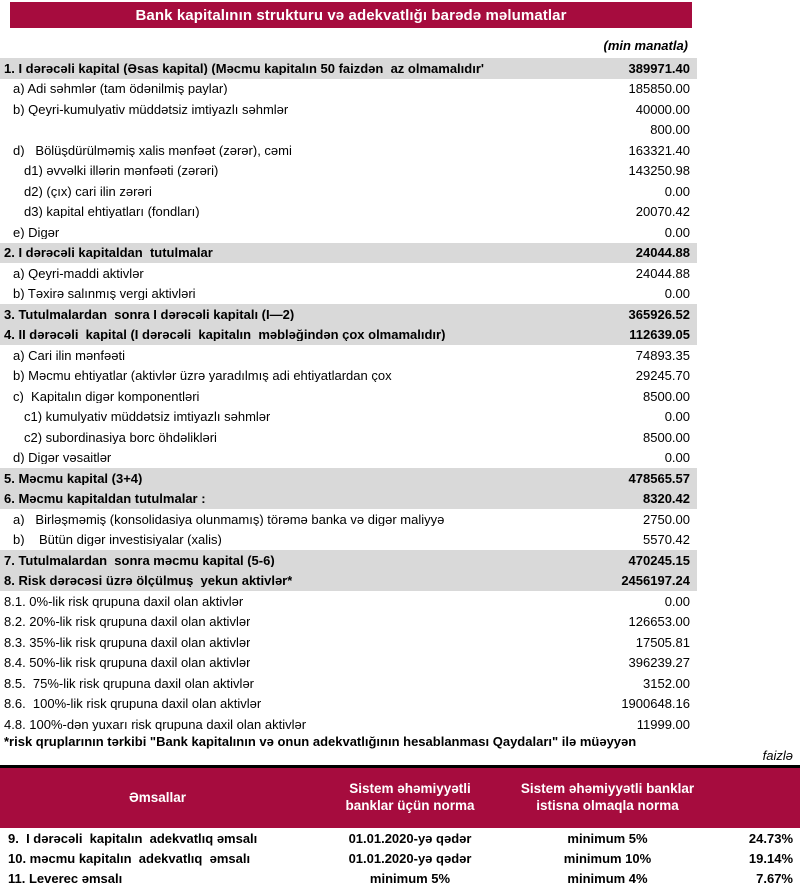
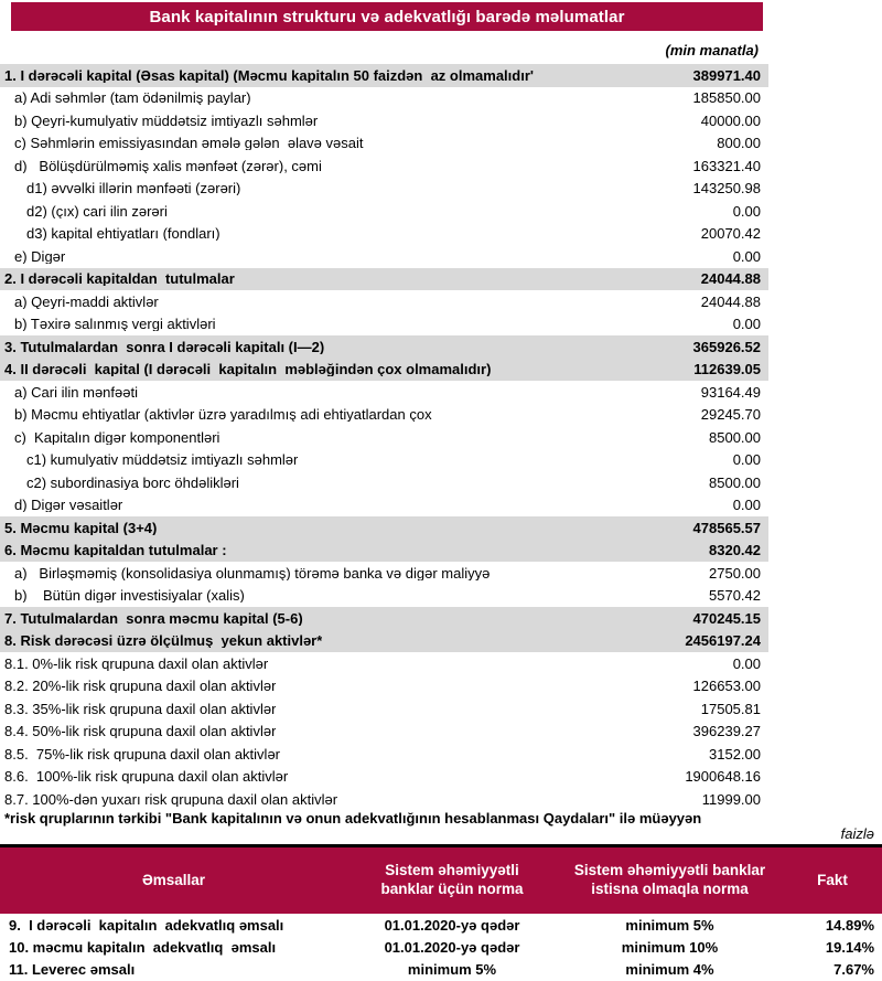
  Bank kapitalının strukturu və adekvatlığı barədə məlumatlar
  (min manatla)
  1. I dərəcəli kapital (Əsas kapital) (Məcmu kapitalın 50 faizdən az olmamalıdır'
  389971.40
  a) Adi səhmlər (tam ödənilmiş paylar)
  185850.00
  b) Qeyri-kumulyativ müddətsiz imtiyazlı səhmlər
  40000.00
+ c) Səhmlərin emissiyasından əmələ gələn əlavə vəsait
  800.00
  d) Bölüşdürülməmiş xalis mənfəət (zərər), cəmi
  163321.40
  d1) əvvəlki illərin mənfəəti (zərəri)
  143250.98
  d2) (çıx) cari ilin zərəri
  0.00
  d3) kapital ehtiyatları (fondları)
  20070.42
  e) Digər
  0.00
  2. I dərəcəli kapitaldan tutulmalar
  24044.88
  a) Qeyri-maddi aktivlər
  24044.88
  b) Təxirə salınmış vergi aktivləri
  0.00
  3. Tutulmalardan sonra I dərəcəli kapitalı (I—2)
  365926.52
  4. II dərəcəli kapital (I dərəcəli kapitalın məbləğindən çox olmamalıdır)
  112639.05
  a) Cari ilin mənfəəti
- 74893.35
+ 93164.49
  b) Məcmu ehtiyatlar (aktivlər üzrə yaradılmış adi ehtiyatlardan çox
  29245.70
  c) Kapitalın digər komponentləri
  8500.00
  c1) kumulyativ müddətsiz imtiyazlı səhmlər
  0.00
  c2) subordinasiya borc öhdəlikləri
  8500.00
  d) Digər vəsaitlər
  0.00
  5. Məcmu kapital (3+4)
  478565.57
  6. Məcmu kapitaldan tutulmalar :
  8320.42
  a) Birləşməmiş (konsolidasiya olunmamış) törəmə banka və digər maliyyə
  2750.00
  b) Bütün digər investisiyalar (xalis)
  5570.42
  7. Tutulmalardan sonra məcmu kapital (5-6)
  470245.15
  8. Risk dərəcəsi üzrə ölçülmuş yekun aktivlər*
  2456197.24
  8.1. 0%-lik risk qrupuna daxil olan aktivlər
  0.00
  8.2. 20%-lik risk qrupuna daxil olan aktivlər
  126653.00
  8.3. 35%-lik risk qrupuna daxil olan aktivlər
  17505.81
  8.4. 50%-lik risk qrupuna daxil olan aktivlər
  396239.27
  8.5. 75%-lik risk qrupuna daxil olan aktivlər
  3152.00
  8.6. 100%-lik risk qrupuna daxil olan aktivlər
  1900648.16
- 4.8. 100%-dən yuxarı risk qrupuna daxil olan aktivlər
+ 8.7. 100%-dən yuxarı risk qrupuna daxil olan aktivlər
  11999.00
  *risk qruplarının tərkibi "Bank kapitalının və onun adekvatlığının hesablanması Qaydaları" ilə müəyyən
  faizlə
  Əmsallar
  Sistem əhəmiyyətli banklar üçün norma
  Sistem əhəmiyyətli banklar istisna olmaqla norma
+ Fakt
  9. I dərəcəli kapitalın adekvatlıq əmsalı
  01.01.2020-yə qədər
  minimum 5%
- 24.73%
+ 14.89%
  10. məcmu kapitalın adekvatlıq əmsalı
  01.01.2020-yə qədər
  minimum 10%
  19.14%
  11. Leverec əmsalı
  minimum 5%
  minimum 4%
  7.67%
